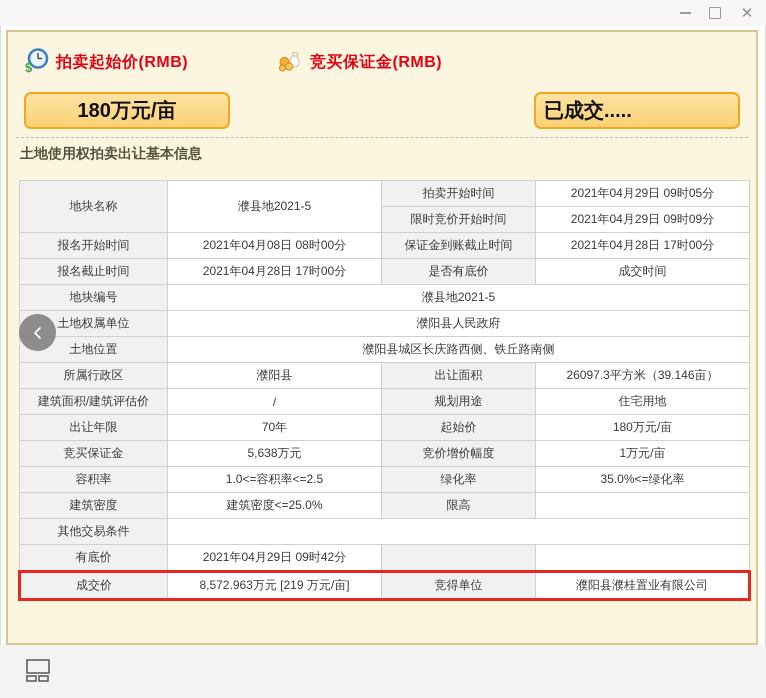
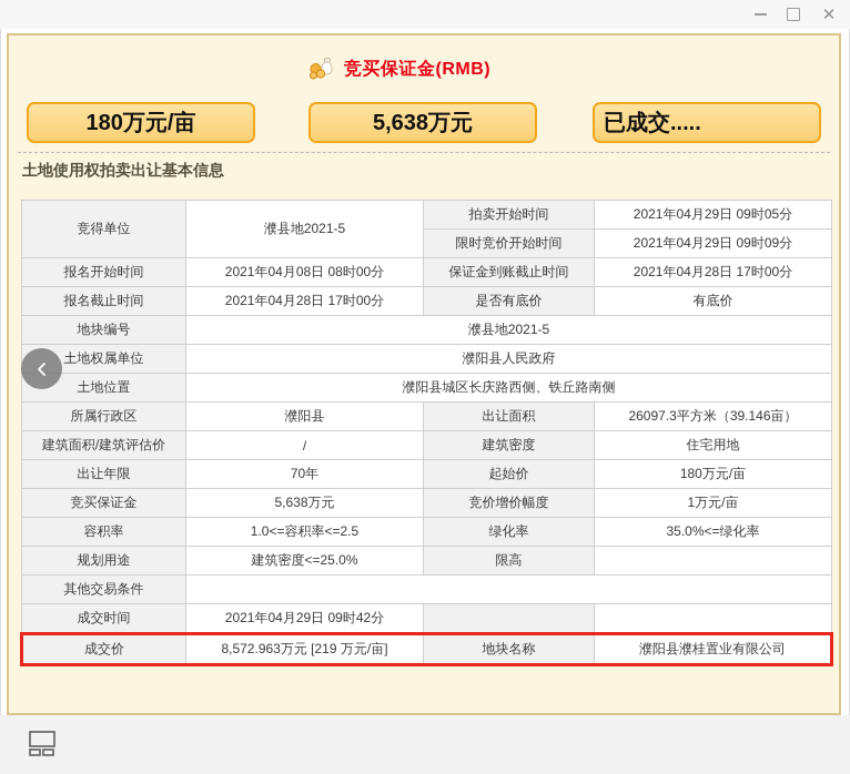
  ✕
- $
- 拍卖起始价(RMB)
  180万元/亩
  竞买保证金(RMB)
+ 5,638万元
  已成交.....
  土地使用权拍卖出让基本信息
- 地块名称	濮县地2021-5	拍卖开始时间	2021年04月29日 09时05分
+ 竞得单位	濮县地2021-5	拍卖开始时间	2021年04月29日 09时05分
  限时竞价开始时间	2021年04月29日 09时09分
  报名开始时间	2021年04月08日 08时00分	保证金到账截止时间	2021年04月28日 17时00分
- 报名截止时间	2021年04月28日 17时00分	是否有底价	成交时间
+ 报名截止时间	2021年04月28日 17时00分	是否有底价	有底价
  地块编号	濮县地2021-5
  土地权属单位	濮阳县人民政府
  土地位置	濮阳县城区长庆路西侧、铁丘路南侧
  所属行政区	濮阳县	出让面积	26097.3平方米（39.146亩）
- 建筑面积/建筑评估价	/	规划用途	住宅用地
+ 建筑面积/建筑评估价	/	建筑密度	住宅用地
  出让年限	70年	起始价	180万元/亩
  竞买保证金	5,638万元	竞价增价幅度	1万元/亩
  容积率	1.0<=容积率<=2.5	绿化率	35.0%<=绿化率
- 建筑密度	建筑密度<=25.0%	限高
+ 规划用途	建筑密度<=25.0%	限高
  其他交易条件
- 有底价	2021年04月29日 09时42分
+ 成交时间	2021年04月29日 09时42分
- 成交价	8,572.963万元 [219 万元/亩]	竞得单位	濮阳县濮桂置业有限公司
+ 成交价	8,572.963万元 [219 万元/亩]	地块名称	濮阳县濮桂置业有限公司
